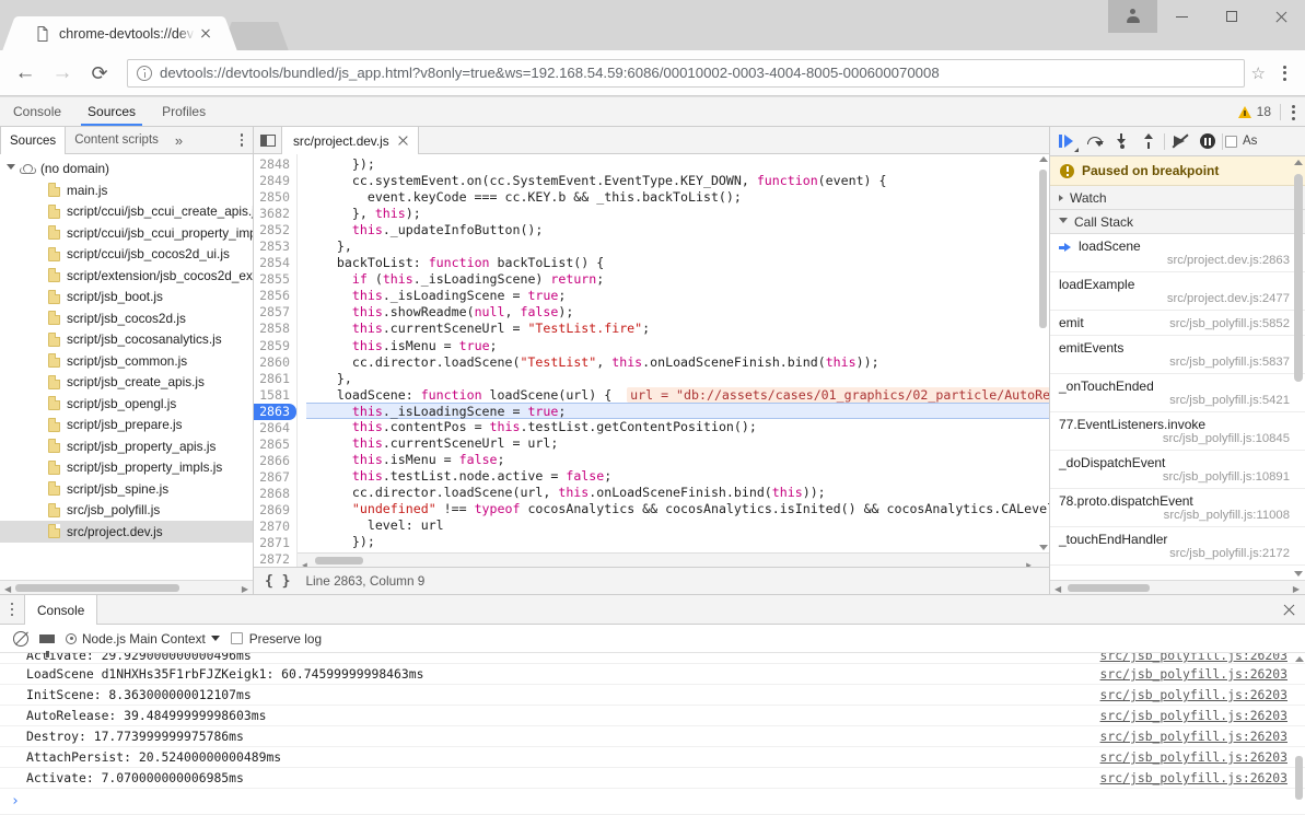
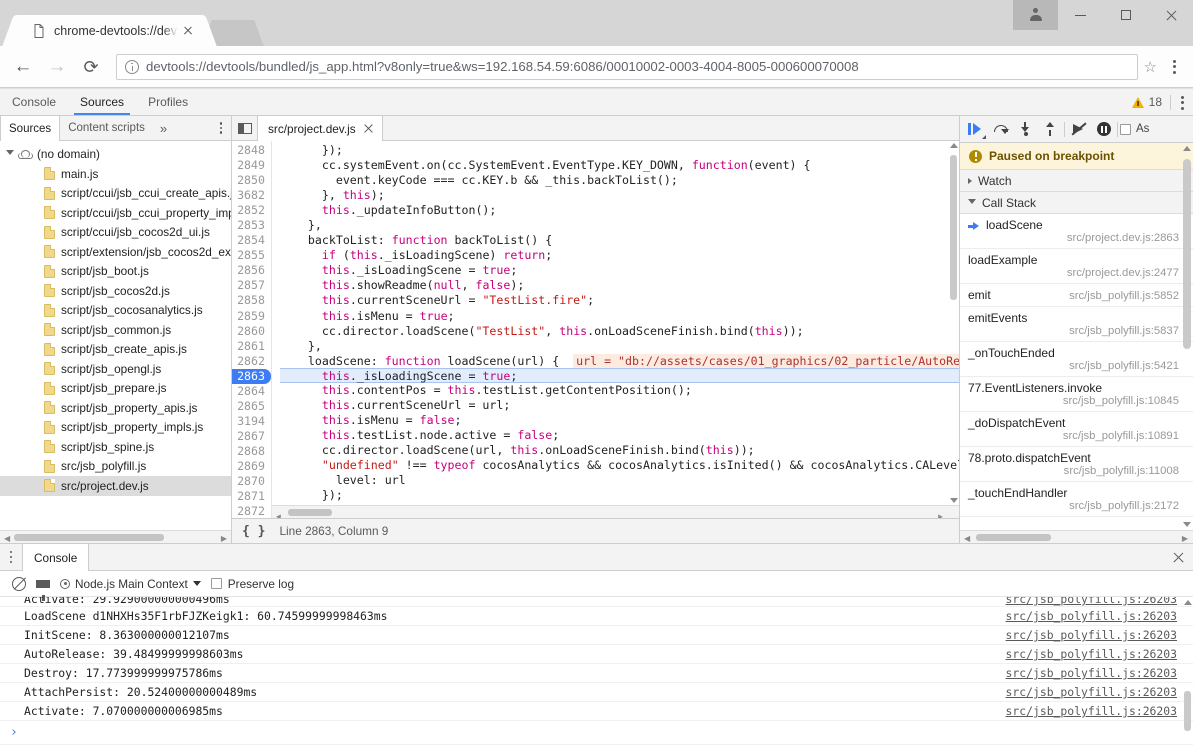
  chrome-devtools://dev
  ←
  →
  ⟳
  devtools://devtools/bundled/js_app.html?v8only=true&ws=192.168.54.59:6086/00010002-0003-4004-8005-000600070008
  ☆
  Console
  Sources
  Profiles
  18
  Sources
  Content scripts
  »
  (no domain)
  main.js
  script/ccui/jsb_ccui_create_apis.
  script/ccui/jsb_ccui_property_im
  script/ccui/jsb_cocos2d_ui.js
  script/extension/jsb_cocos2d_ex
  script/jsb_boot.js
  script/jsb_cocos2d.js
  script/jsb_cocosanalytics.js
  script/jsb_common.js
  script/jsb_create_apis.js
  script/jsb_opengl.js
  script/jsb_prepare.js
  script/jsb_property_apis.js
  script/jsb_property_impls.js
  script/jsb_spine.js
  src/jsb_polyfill.js
  src/project.dev.js
  ◀
  ▶
  src/project.dev.js
  2848
  2849
  2850
  3682
  2852
  2853
  2854
  2855
  2856
  2857
  2858
  2859
  2860
  2861
- 1581
+ 2862
  2863
  2864
  2865
- 2866
+ 3194
  2867
  2868
  2869
  2870
  2871
  2872
  });
  cc.systemEvent.on(cc.SystemEvent.EventType.KEY_DOWN, function(event) {
  event.keyCode === cc.KEY.b && _this.backToList();
  }, this);
  this._updateInfoButton();
  },
  backToList: function backToList() {
  if (this._isLoadingScene) return;
  this._isLoadingScene = true;
  this.showReadme(null, false);
  this.currentSceneUrl = "TestList.fire";
  this.isMenu = true;
  cc.director.loadScene("TestList", this.onLoadSceneFinish.bind(this));
  },
  loadScene: function loadScene(url) { url = "db://assets/cases/01_graphics/02_particle/AutoRe
  this._isLoadingScene = true;
  this.contentPos = this.testList.getContentPosition();
  this.currentSceneUrl = url;
  this.isMenu = false;
  this.testList.node.active = false;
  cc.director.loadScene(url, this.onLoadSceneFinish.bind(this));
  "undefined" !== typeof cocosAnalytics && cocosAnalytics.isInited() && cocosAnalytics.CALeve
  level: url
  });
  ◀
  ▶
  { }
  Line 2863, Column 9
  As
  Paused on breakpoint
  Watch
  Call Stack
  loadScene
  src/project.dev.js:2863
  loadExample
  src/project.dev.js:2477
  emit
  src/jsb_polyfill.js:5852
  emitEvents
  src/jsb_polyfill.js:5837
  _onTouchEnded
  src/jsb_polyfill.js:5421
  77.EventListeners.invoke
  src/jsb_polyfill.js:10845
  _doDispatchEvent
  src/jsb_polyfill.js:10891
  78.proto.dispatchEvent
  src/jsb_polyfill.js:11008
  _touchEndHandler
  src/jsb_polyfill.js:2172
  ◀
  ▶
  Console
  Node.js Main Context
  Preserve log
  Activate: 29.929000000000496ms
  src/jsb_polyfill.js:26203
  LoadScene d1NHXHs35F1rbFJZKeigk1: 60.74599999998463ms
  src/jsb_polyfill.js:26203
  InitScene: 8.363000000012107ms
  src/jsb_polyfill.js:26203
  AutoRelease: 39.48499999998603ms
  src/jsb_polyfill.js:26203
  Destroy: 17.773999999975786ms
  src/jsb_polyfill.js:26203
  AttachPersist: 20.52400000000489ms
  src/jsb_polyfill.js:26203
  Activate: 7.070000000006985ms
  src/jsb_polyfill.js:26203
  ›
